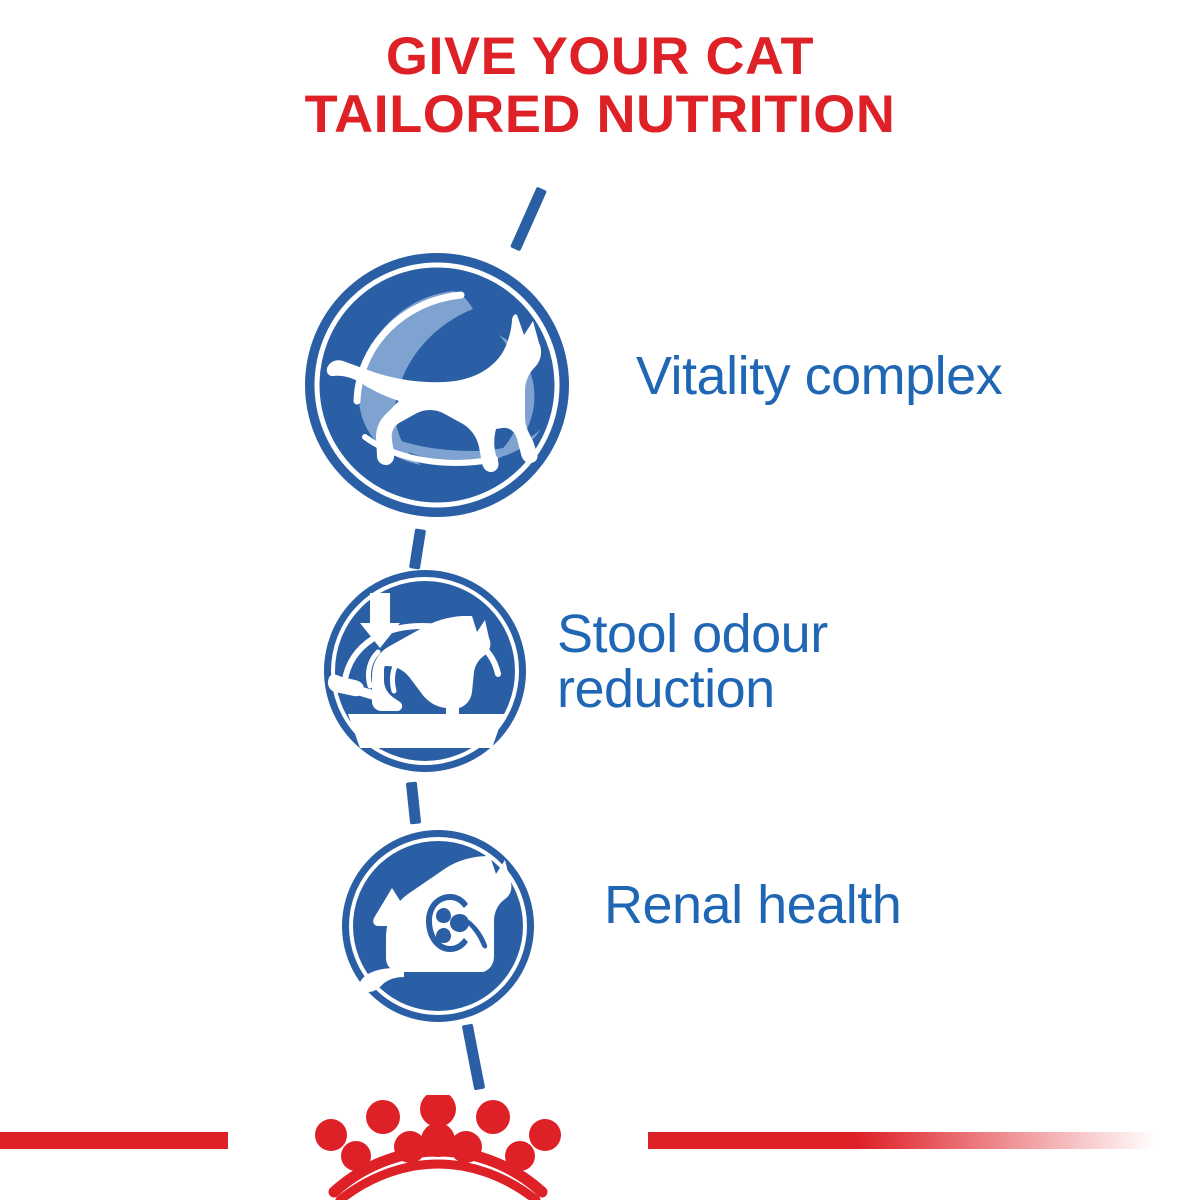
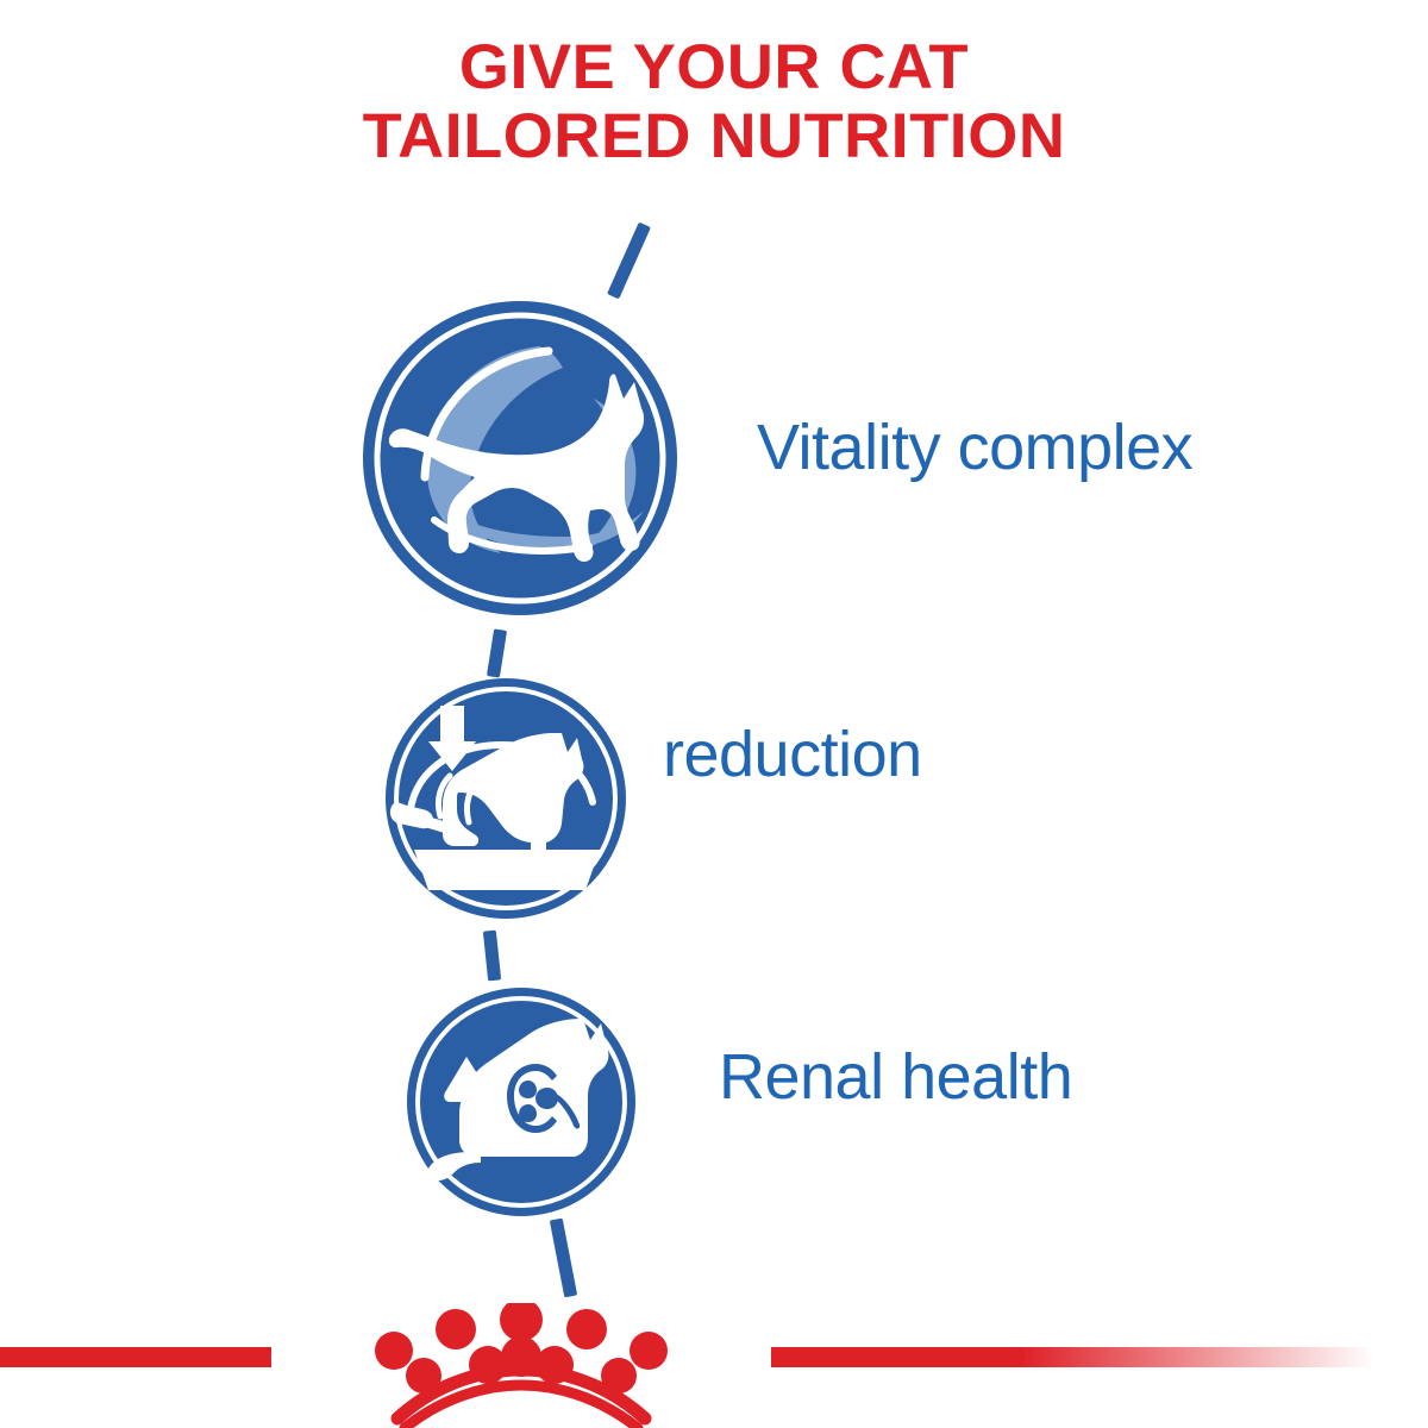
  GIVE YOUR CAT
  TAILORED NUTRITION
  Vitality complex
- Stool odour
  reduction
  Renal health
